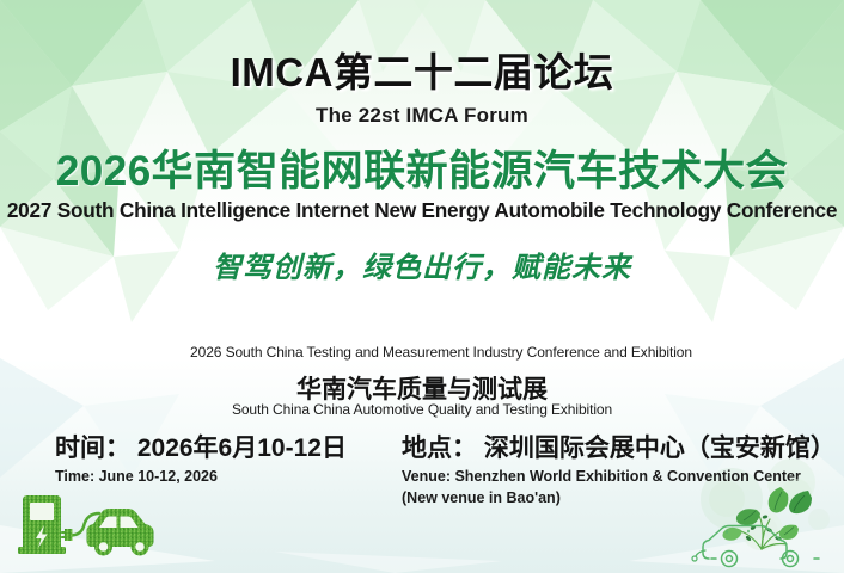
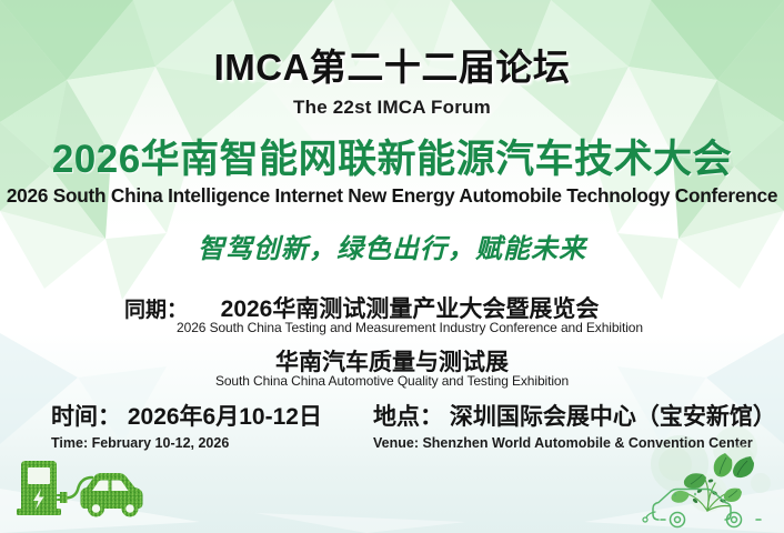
  IMCA第二十二届论坛
  The 22st IMCA Forum
  2026华南智能网联新能源汽车技术大会
- 2027 South China Intelligence Internet New Energy Automobile Technology Conference
+ 2026 South China Intelligence Internet New Energy Automobile Technology Conference
  智驾创新，绿色出行，赋能未来
+ 同期：
+ 2026华南测试测量产业大会暨展览会
  2026 South China Testing and Measurement Industry Conference and Exhibition
  华南汽车质量与测试展
  South China China Automotive Quality and Testing Exhibition
  时间： 2026年6月10-12日
- Time: June 10-12, 2026
+ Time: February 10-12, 2026
  地点： 深圳国际会展中心（宝安新馆）
- Venue: Shenzhen World Exhibition & Convention Center
+ Venue: Shenzhen World Automobile & Convention Center
- (New venue in Bao'an)
